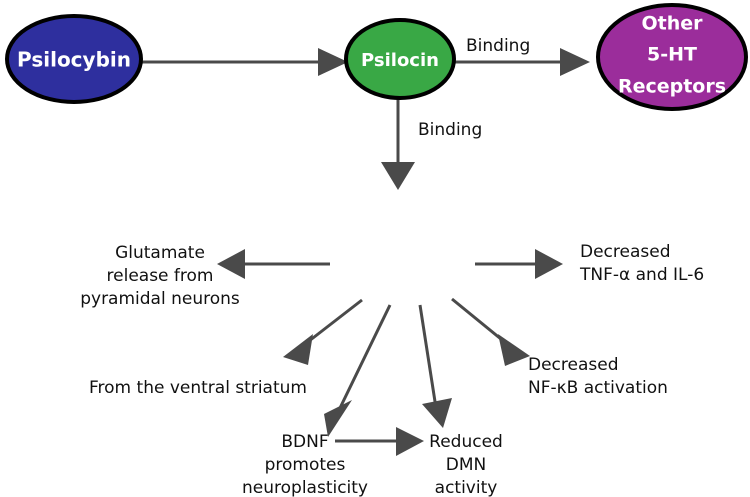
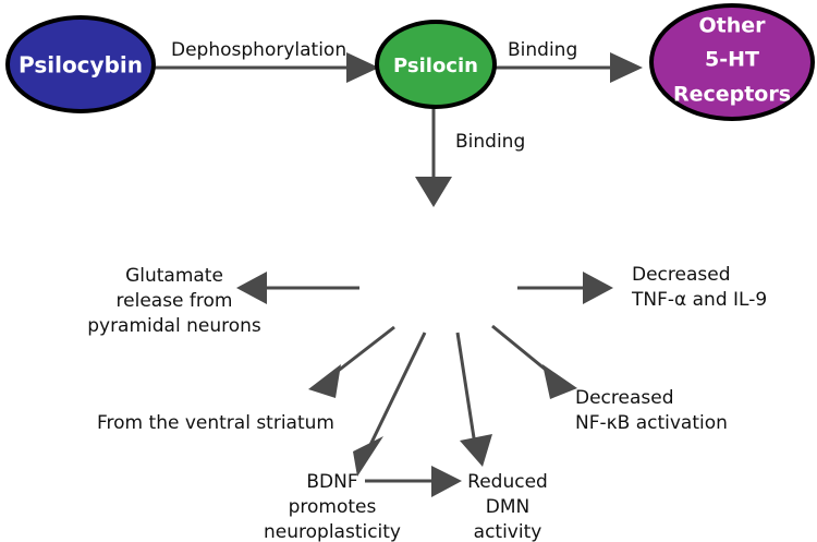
  Psilocybin
  Psilocin
  Other
  5-HT
  Receptors
+ Dephosphorylation
  Binding
  Binding
  Glutamate
  release from
  pyramidal neurons
  Decreased
- TNF-α and IL-6
+ TNF-α and IL-9
  From the ventral striatum
  Decreased
  NF-κB activation
  BDNF
  promotes
  neuroplasticity
  Reduced
  DMN
  activity
